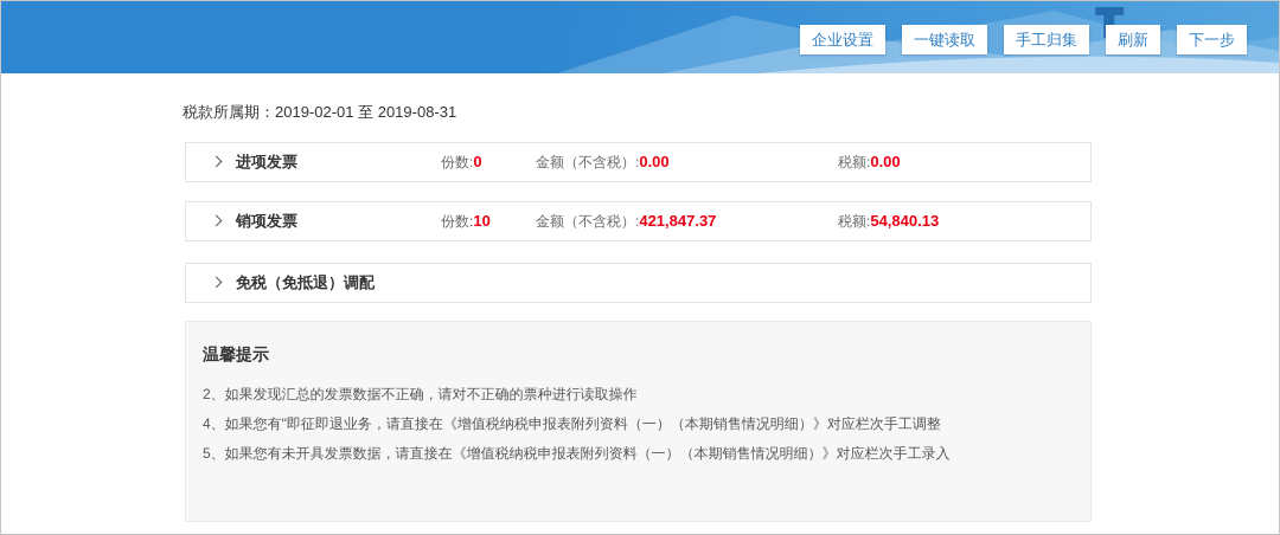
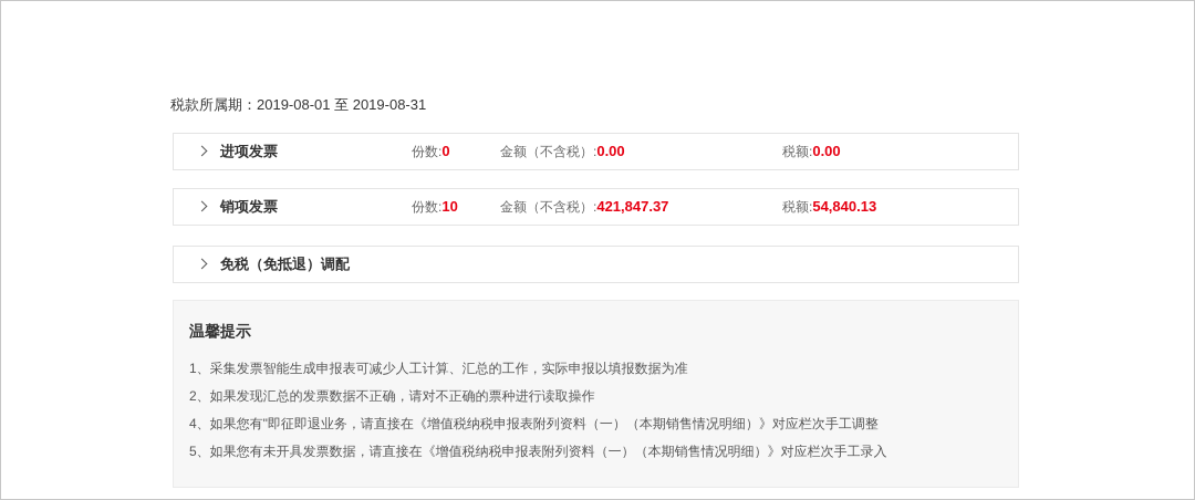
- 企业设置
- 一键读取
- 手工归集
- 刷新
- 下一步
- 税款所属期：2019-02-01 至 2019-08-31
+ 税款所属期：2019-08-01 至 2019-08-31
  进项发票
  份数:0
  金额（不含税）:0.00
  税额:0.00
  销项发票
  份数:10
  金额（不含税）:421,847.37
  税额:54,840.13
  免税（免抵退）调配
  温馨提示
+ 1、采集发票智能生成申报表可减少人工计算、汇总的工作，实际申报以填报数据为准
  2、如果发现汇总的发票数据不正确，请对不正确的票种进行读取操作
  4、如果您有"即征即退业务，请直接在《增值税纳税申报表附列资料（一）（本期销售情况明细）》对应栏次手工调整
  5、如果您有未开具发票数据，请直接在《增值税纳税申报表附列资料（一）（本期销售情况明细）》对应栏次手工录入
